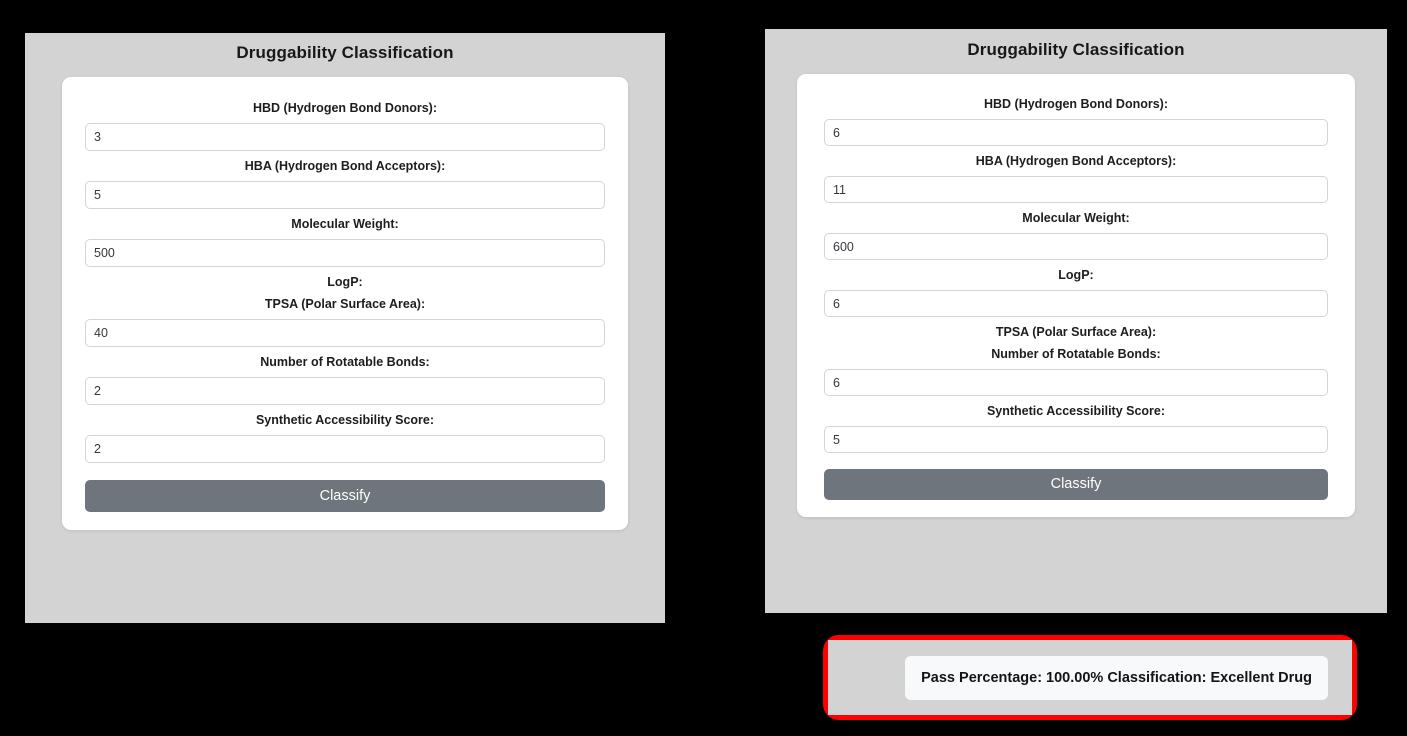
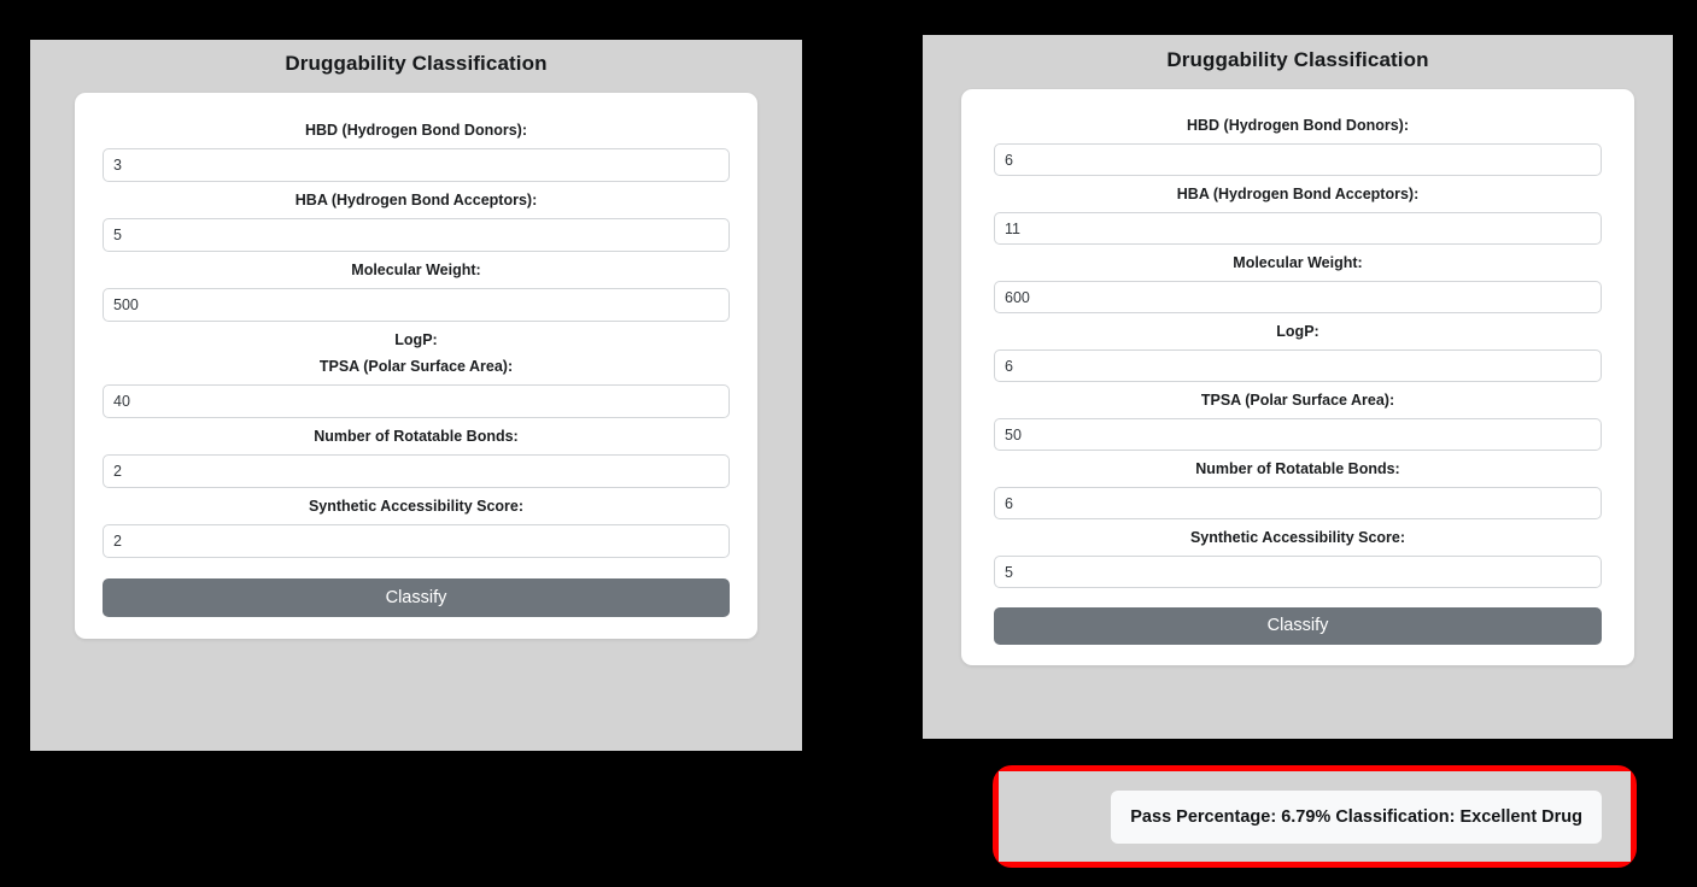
  Druggability Classification
  HBD (Hydrogen Bond Donors):
  3
  HBA (Hydrogen Bond Acceptors):
  5
  Molecular Weight:
  500
  LogP:
  TPSA (Polar Surface Area):
  40
  Number of Rotatable Bonds:
  2
  Synthetic Accessibility Score:
  2
  Classify
  Druggability Classification
  HBD (Hydrogen Bond Donors):
  6
  HBA (Hydrogen Bond Acceptors):
  11
  Molecular Weight:
  600
  LogP:
  6
  TPSA (Polar Surface Area):
+ 50
  Number of Rotatable Bonds:
  6
  Synthetic Accessibility Score:
  5
  Classify
- Pass Percentage: 100.00% Classification: Excellent Drug
+ Pass Percentage: 6.79% Classification: Excellent Drug
